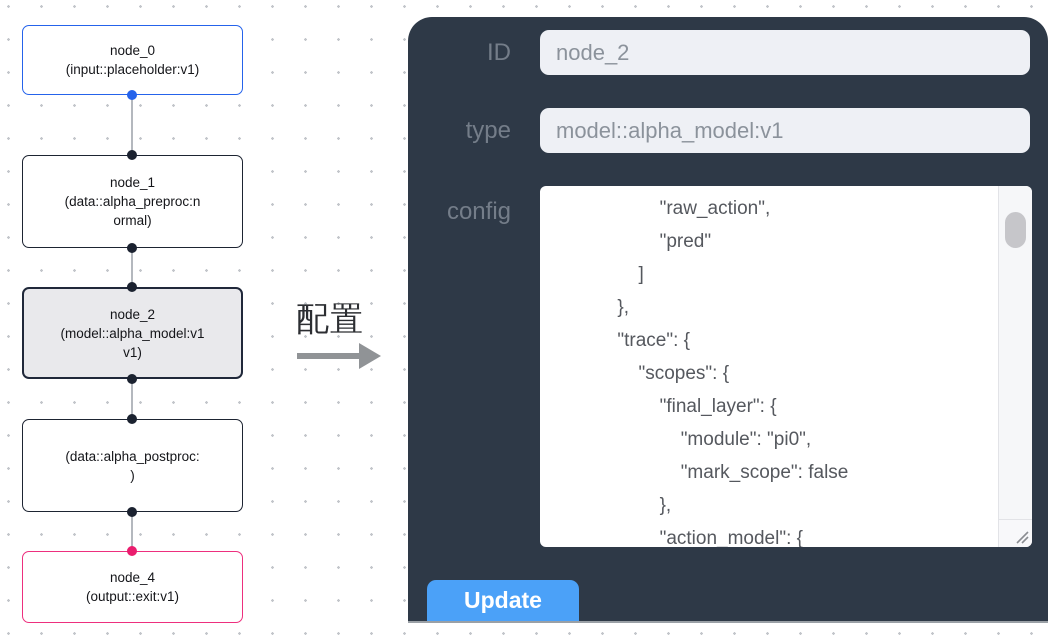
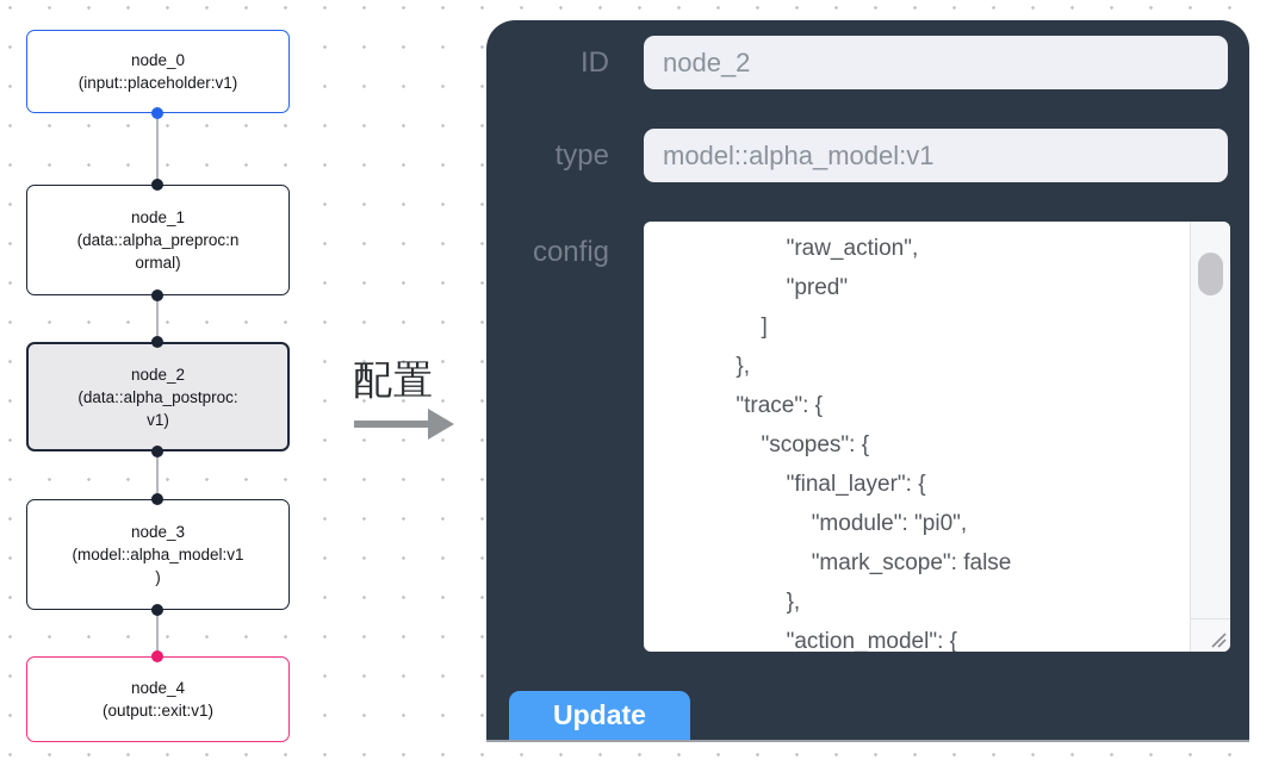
  node_0
  (input::placeholder:v1)
  node_1
  (data::alpha_preproc:n
  ormal)
  node_2
- (model::alpha_model:v1
+ (data::alpha_postproc:
  v1)
+ node_3
- (data::alpha_postproc:
+ (model::alpha_model:v1
  )
  node_4
  (output::exit:v1)
  配置
  ID
  node_2
  type
  model::alpha_model:v1
  config
  "raw_action",
  "pred"
  ]
  },
  "trace": {
  "scopes": {
  "final_layer": {
  "module": "pi0",
  "mark_scope": false
  },
  "action_model": {
  Update
